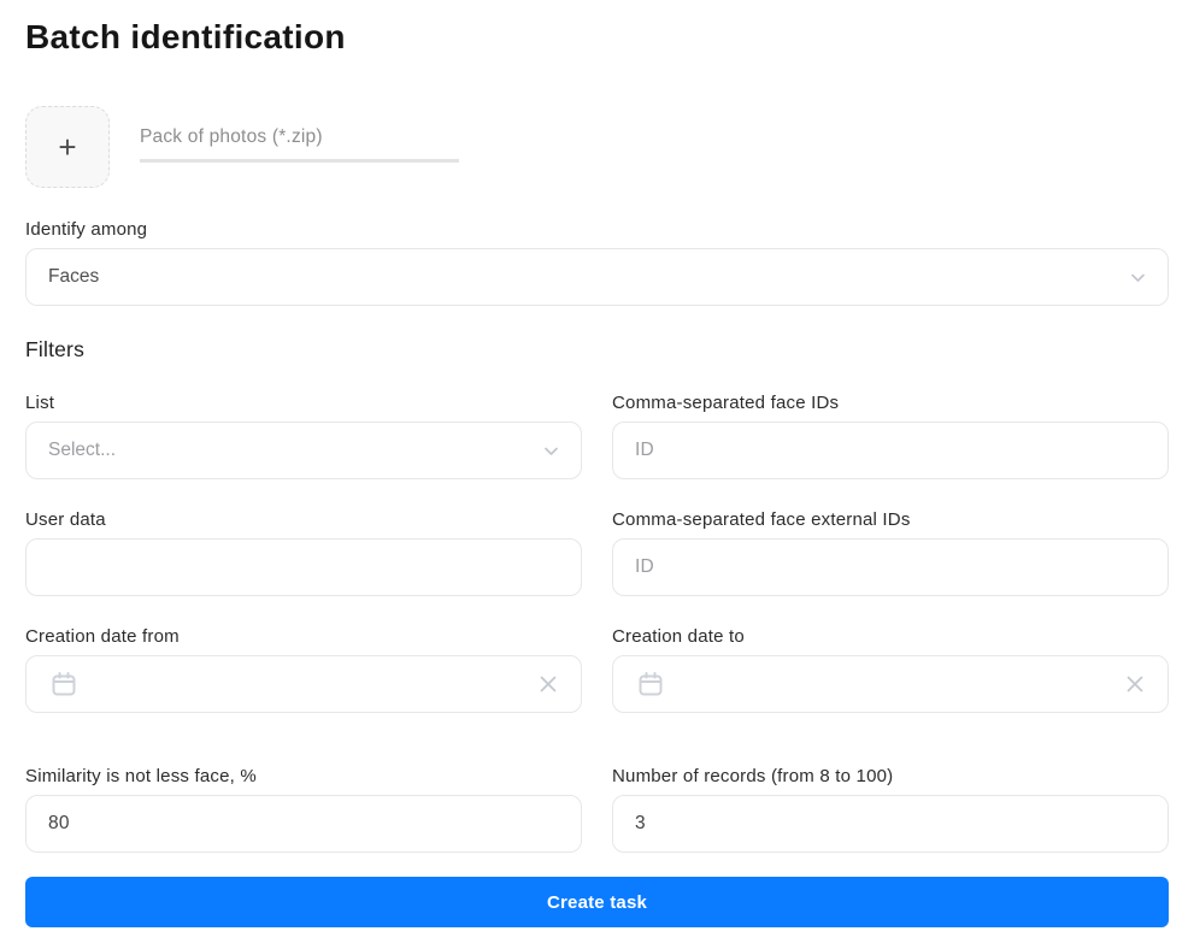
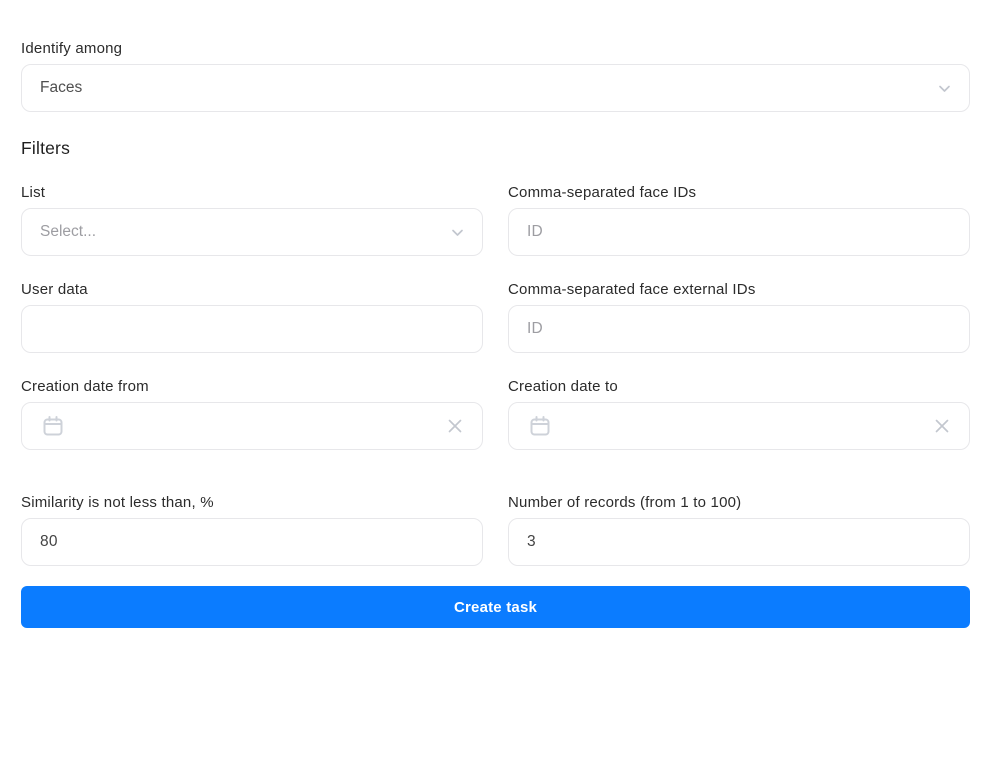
- Batch identification
- +
- Pack of photos (*.zip)
  Identify among
  Faces
  Filters
  List
  Select...
  Comma-separated face IDs
  ID
  User data
  Comma-separated face external IDs
  ID
  Creation date from
  Creation date to
- Similarity is not less face, %
+ Similarity is not less than, %
  80
- Number of records (from 8 to 100)
+ Number of records (from 1 to 100)
  3
  Create task
